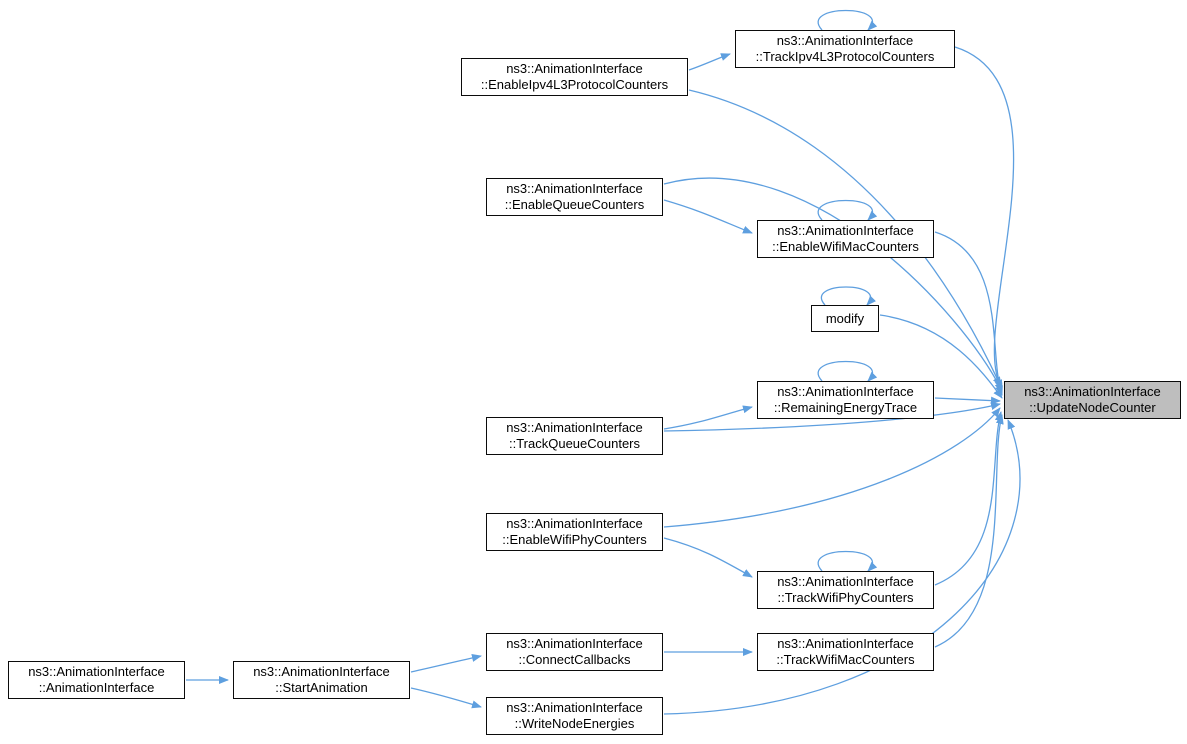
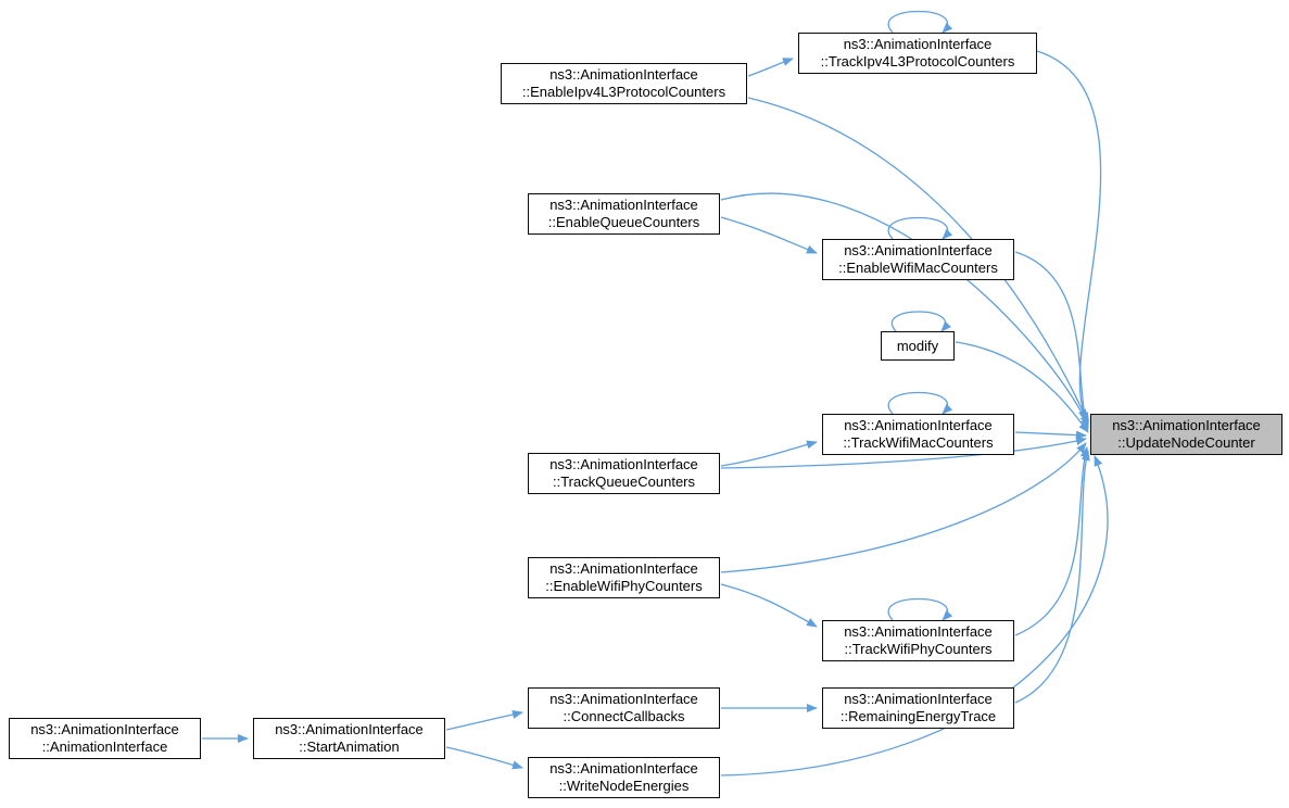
  ns3::AnimationInterface
  ::AnimationInterface
  ns3::AnimationInterface
  ::StartAnimation
  ns3::AnimationInterface
  ::ConnectCallbacks
  ns3::AnimationInterface
  ::WriteNodeEnergies
  ns3::AnimationInterface
  ::EnableIpv4L3ProtocolCounters
  ns3::AnimationInterface
  ::TrackIpv4L3ProtocolCounters
  ns3::AnimationInterface
  ::EnableQueueCounters
  ns3::AnimationInterface
  ::EnableWifiMacCounters
  modify
  ns3::AnimationInterface
  ::TrackQueueCounters
  ns3::AnimationInterface
- ::RemainingEnergyTrace
+ ::TrackWifiMacCounters
  ns3::AnimationInterface
  ::EnableWifiPhyCounters
  ns3::AnimationInterface
  ::TrackWifiPhyCounters
  ns3::AnimationInterface
- ::TrackWifiMacCounters
+ ::RemainingEnergyTrace
  ns3::AnimationInterface
  ::UpdateNodeCounter
